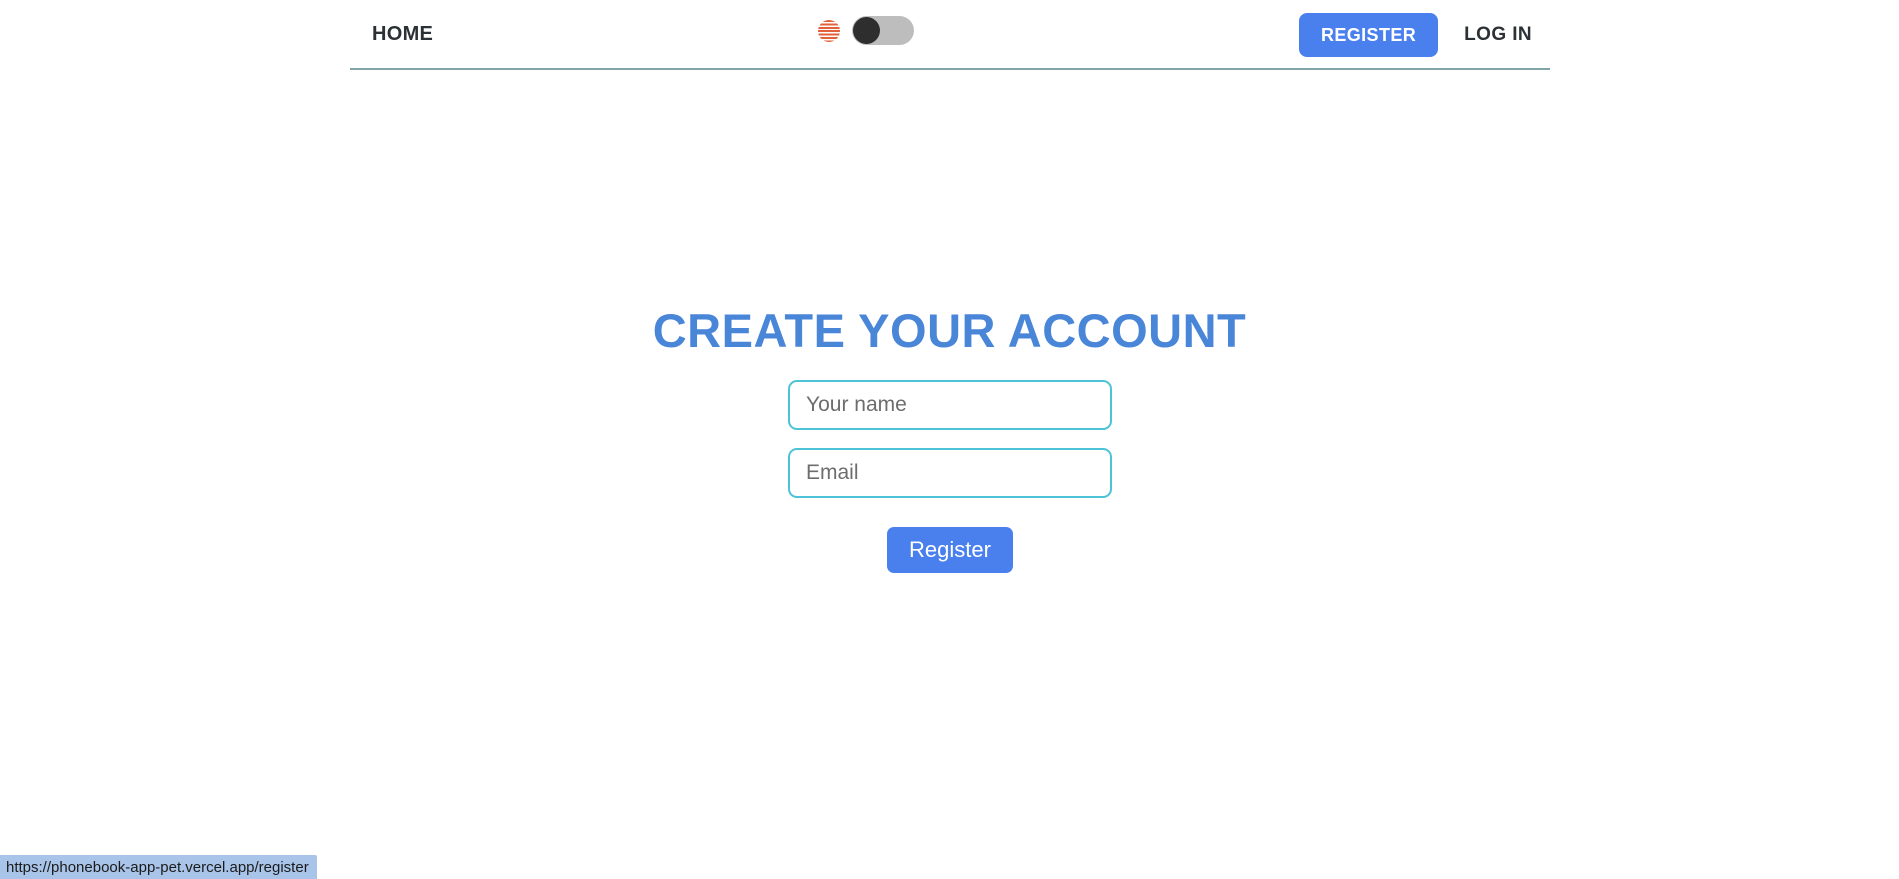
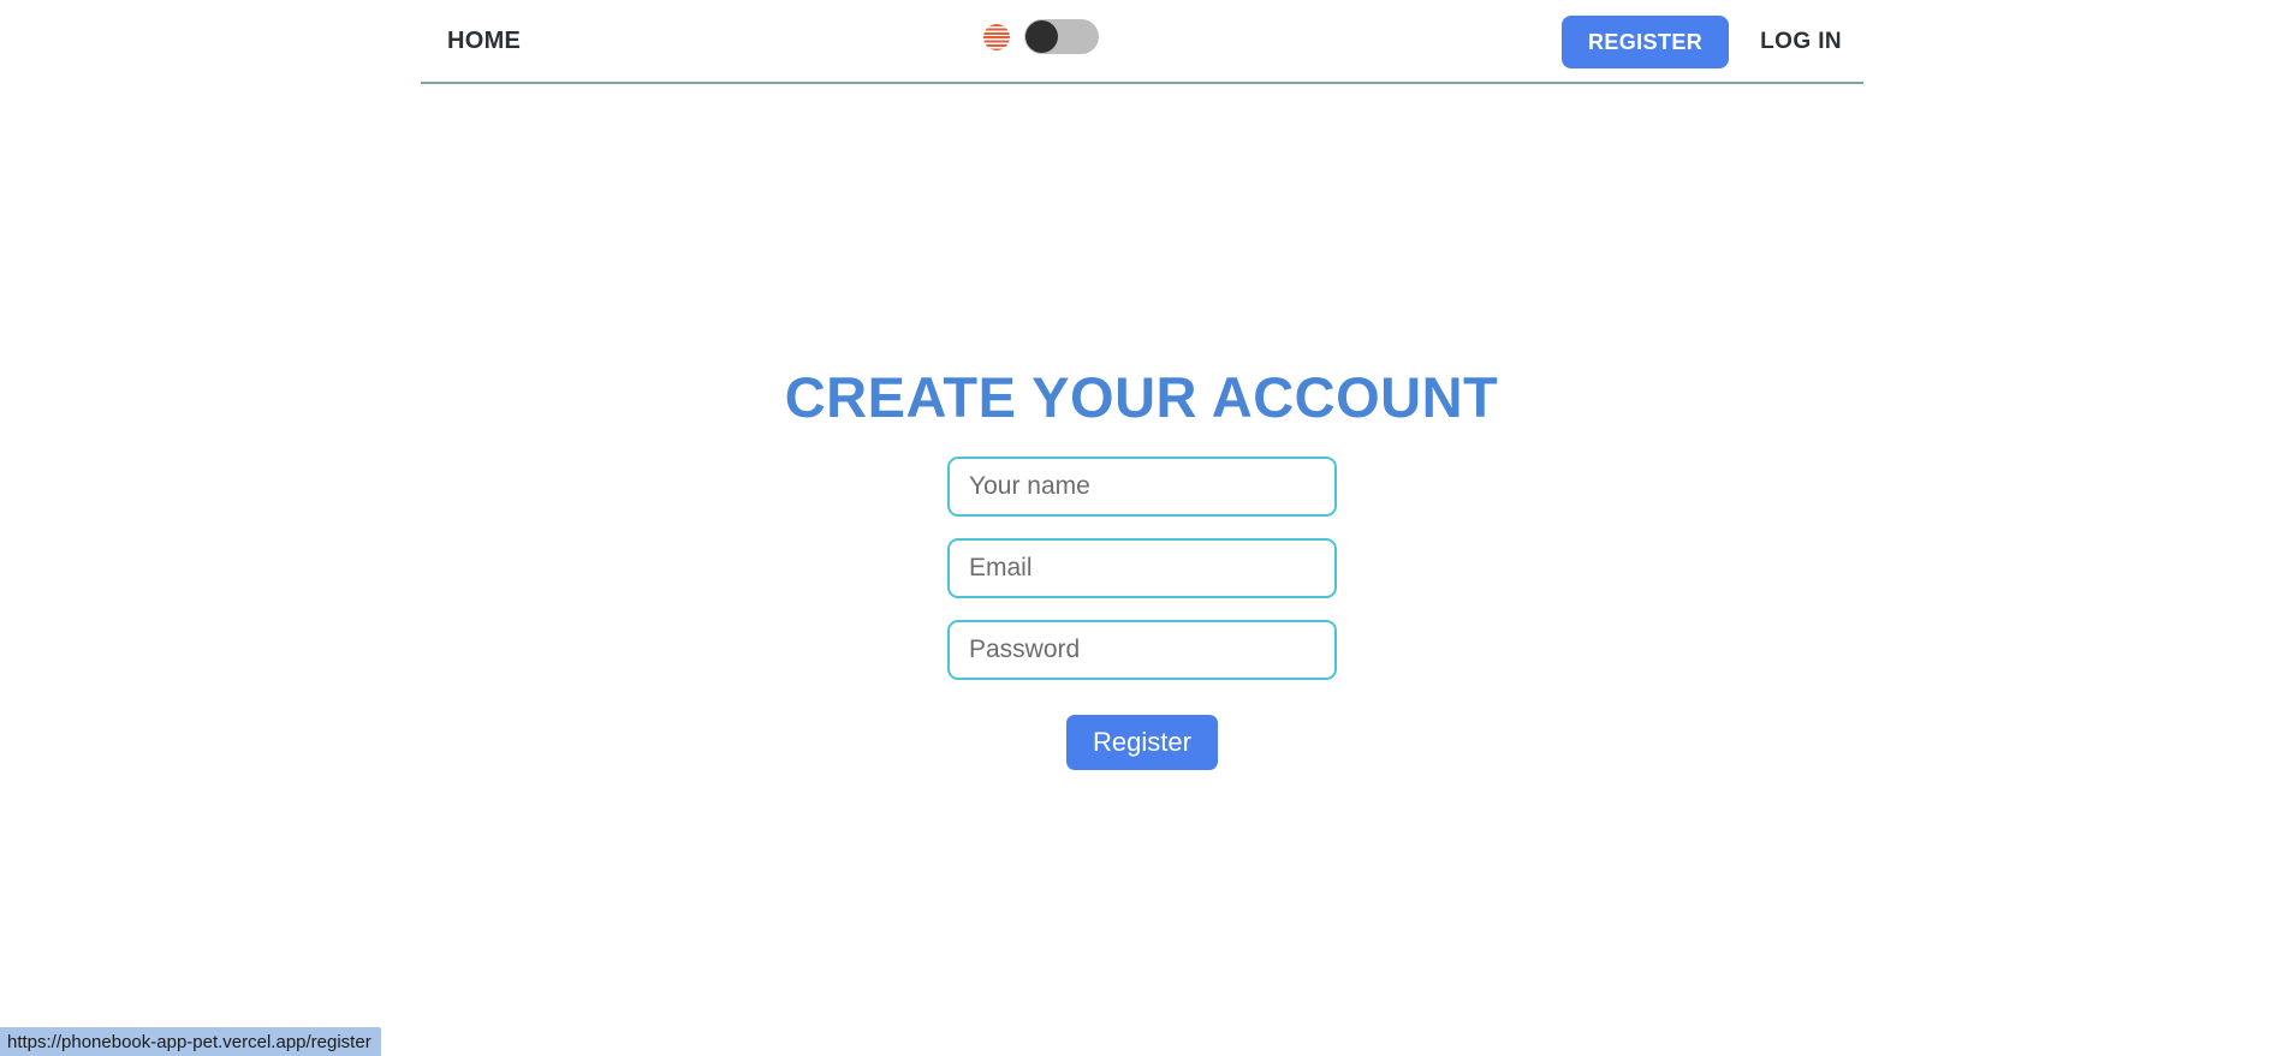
  HOME
  REGISTER
  LOG IN
  CREATE YOUR ACCOUNT
  Your name
  Email
+ Password
  Register
  https://phonebook-app-pet.vercel.app/register
